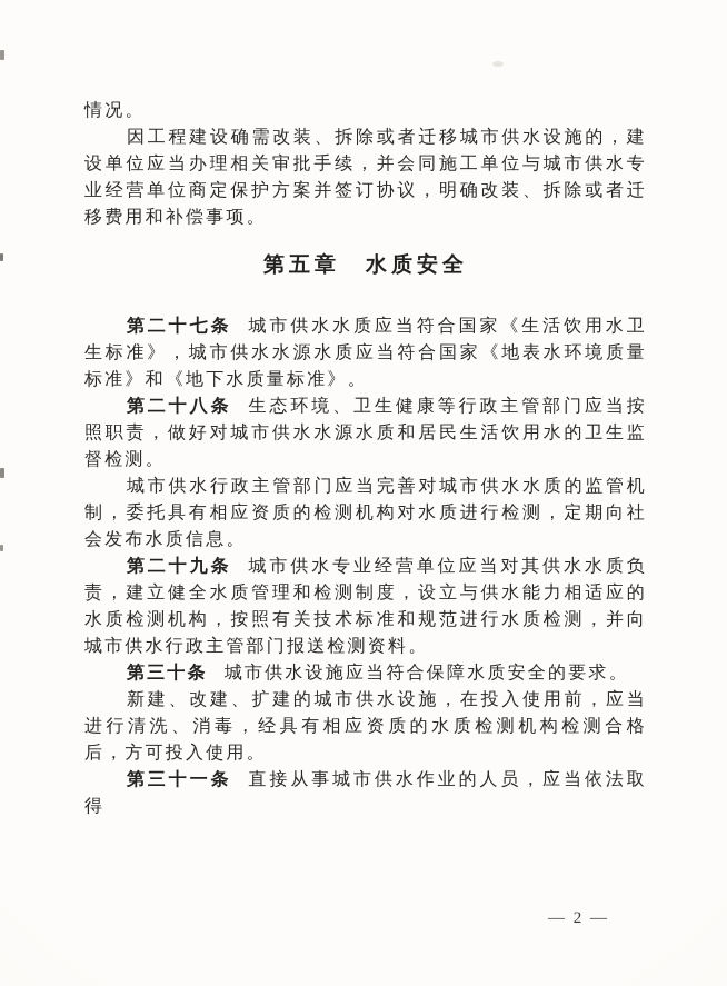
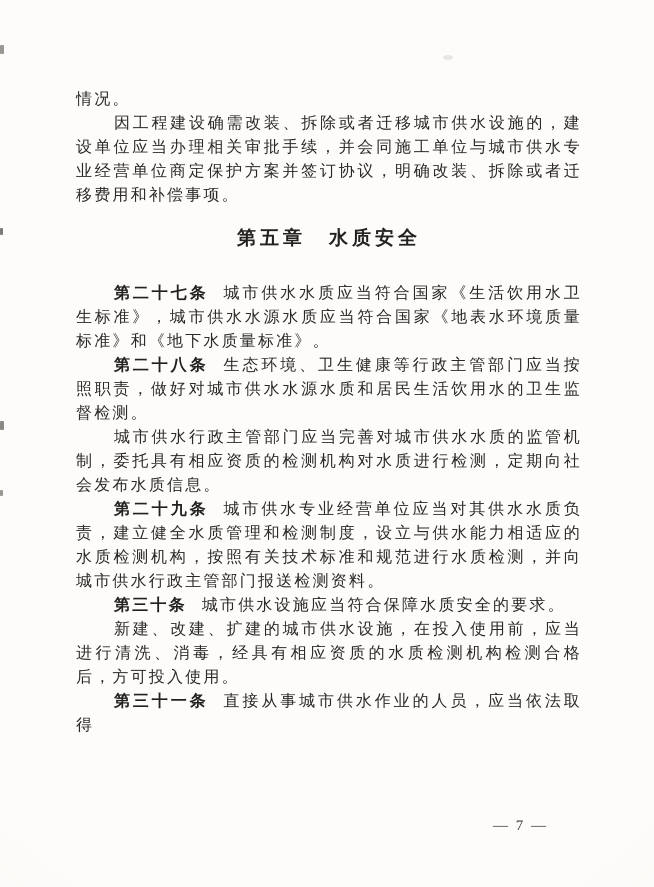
  情况。
  因工程建设确需改装、拆除或者迁移城市供水设施的，建设单位应当办理相关审批手续，并会同施工单位与城市供水专业经营单位商定保护方案并签订协议，明确改装、拆除或者迁移费用和补偿事项。
  第五章 水质安全
  第二十七条 城市供水水质应当符合国家《生活饮用水卫生标准》，城市供水水源水质应当符合国家《地表水环境质量标准》和《地下水质量标准》。
  第二十八条 生态环境、卫生健康等行政主管部门应当按照职责，做好对城市供水水源水质和居民生活饮用水的卫生监督检测。
  城市供水行政主管部门应当完善对城市供水水质的监管机制，委托具有相应资质的检测机构对水质进行检测，定期向社会发布水质信息。
  第二十九条 城市供水专业经营单位应当对其供水水质负责，建立健全水质管理和检测制度，设立与供水能力相适应的水质检测机构，按照有关技术标准和规范进行水质检测，并向城市供水行政主管部门报送检测资料。
  第三十条 城市供水设施应当符合保障水质安全的要求。
  新建、改建、扩建的城市供水设施，在投入使用前，应当进行清洗、消毒，经具有相应资质的水质检测机构检测合格后，方可投入使用。
  第三十一条 直接从事城市供水作业的人员，应当依法取得
- — 2 —
+ — 7 —
